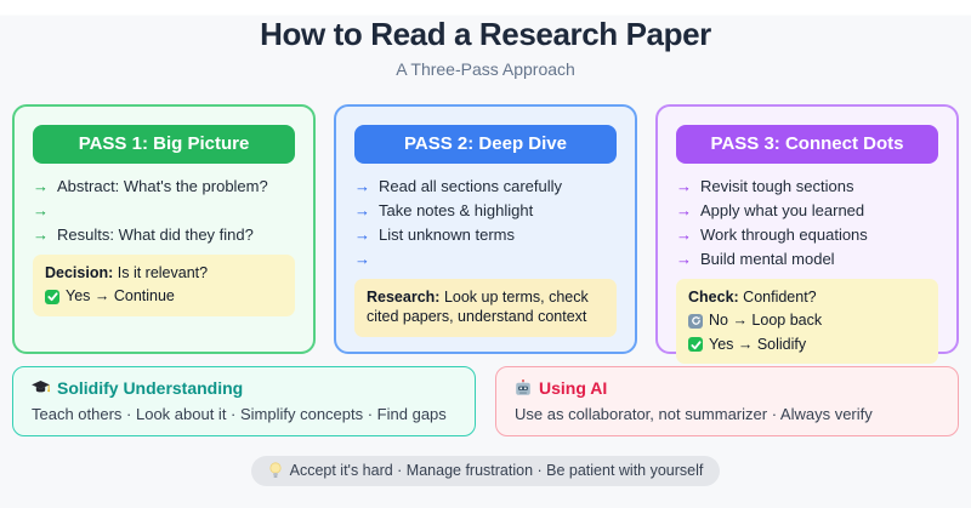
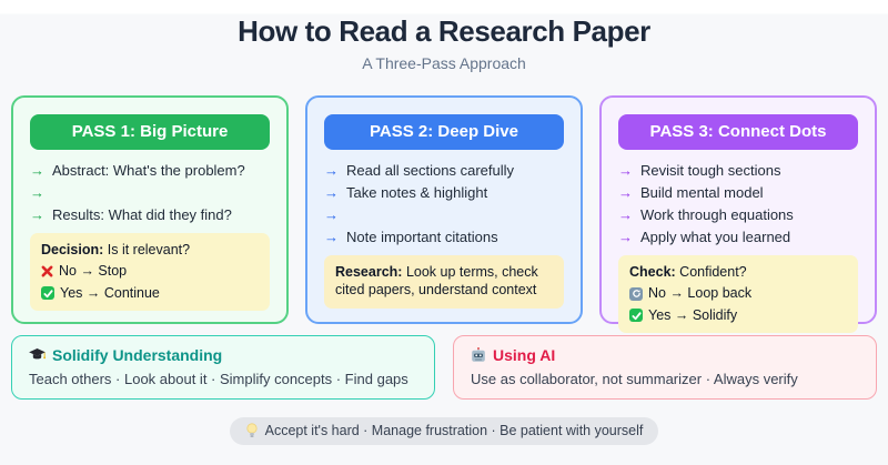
  How to Read a Research Paper
  A Three-Pass Approach
  PASS 1: Big Picture
  →
  Abstract: What's the problem?
  →
  →
  Results: What did they find?
  Decision: Is it relevant?
+ No → Stop
  Yes → Continue
  PASS 2: Deep Dive
  →
  Read all sections carefully
  →
  Take notes & highlight
  →
- List unknown terms
  →
+ Note important citations
  Research: Look up terms, check cited papers, understand context
  PASS 3: Connect Dots
  →
  Revisit tough sections
  →
- Apply what you learned
+ Build mental model
  →
  Work through equations
  →
- Build mental model
+ Apply what you learned
  Check: Confident?
  No → Loop back
  Yes → Solidify
  Solidify Understanding
  Teach others · Look about it · Simplify concepts · Find gaps
  Using AI
  Use as collaborator, not summarizer · Always verify
  Accept it's hard · Manage frustration · Be patient with yourself
